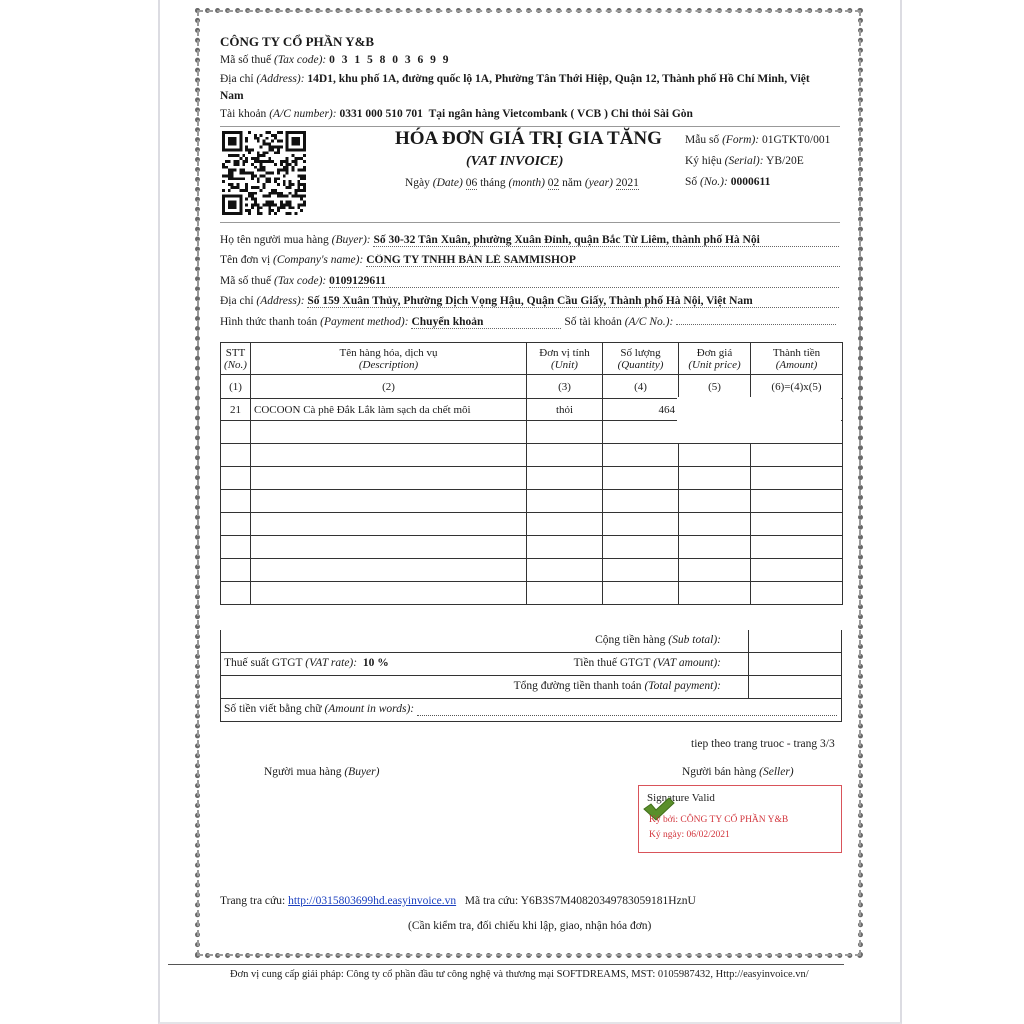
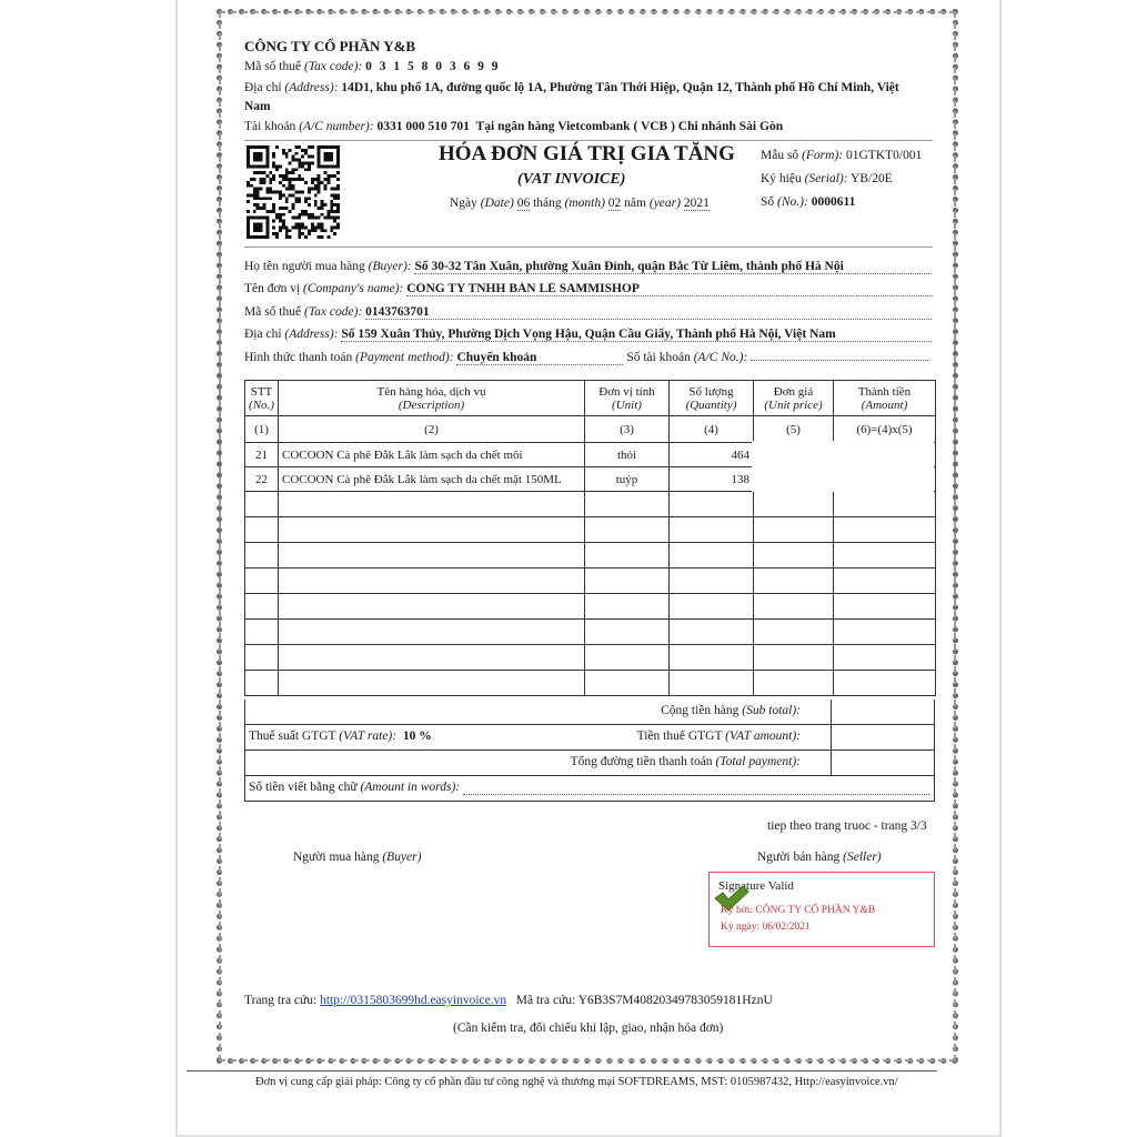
  CÔNG TY CỔ PHẦN Y&B
  Mã số thuế (Tax code): 0 3 1 5 8 0 3 6 9 9
  Địa chỉ (Address): 14D1, khu phố 1A, đường quốc lộ 1A, Phường Tân Thới Hiệp, Quận 12, Thành phố Hồ Chí Minh, Việt
  Nam
- Tài khoản (A/C number): 0331 000 510 701 Tại ngân hàng Vietcombank ( VCB ) Chi thỏi Sài Gòn
+ Tài khoản (A/C number): 0331 000 510 701 Tại ngân hàng Vietcombank ( VCB ) Chi nhánh Sài Gòn
  HÓA ĐƠN GIÁ TRỊ GIA TĂNG
  (VAT INVOICE)
  Ngày (Date) 06 tháng (month) 02 năm (year) 2021
  Mẫu số (Form): 01GTKT0/001
  Ký hiệu (Serial): YB/20E
  Số (No.): 0000611
  Họ tên người mua hàng (Buyer): Số 30-32 Tân Xuân, phường Xuân Đỉnh, quận Bắc Từ Liêm, thành phố Hà Nội
  Tên đơn vị (Company's name): CÔNG TY TNHH BÁN LẺ SAMMISHOP
- Mã số thuế (Tax code): 0109129611
+ Mã số thuế (Tax code): 0143763701
  Địa chỉ (Address): Số 159 Xuân Thủy, Phường Dịch Vọng Hậu, Quận Cầu Giấy, Thành phố Hà Nội, Việt Nam
  Hình thức thanh toán (Payment method): Chuyển khoản Số tài khoản (A/C No.):
  STT(No.)	Tên hàng hóa, dịch vụ(Description)	Đơn vị tính(Unit)	Số lượng(Quantity)	Đơn giá(Unit price)	Thành tiền(Amount)
  (1)	(2)	(3)	(4)	(5)	(6)=(4)x(5)
  21	COCOON Cà phê Đắk Lắk làm sạch da chết môi	thỏi	464
+ 22	COCOON Cà phê Đắk Lắk làm sạch da chết mặt 150ML	tuýp	138
  Cộng tiền hàng (Sub total):
  Thuế suất GTGT (VAT rate): 10 %
  Tiền thuế GTGT (VAT amount):
  Tổng đường tiền thanh toán (Total payment):
  Số tiền viết bằng chữ (Amount in words):
  tiep theo trang truoc - trang 3/3
  Người mua hàng (Buyer)
  Người bán hàng (Seller)
  Signture Valid
  Ký bởi: CÔNG TY CỔ PHẦN Y&B
  Ký ngày: 06/02/2021
  Trang tra cứu: http://0315803699hd.easyinvoice.vn Mã tra cứu: Y6B3S7M40820349783059181HznU
  (Cần kiểm tra, đối chiếu khi lập, giao, nhận hóa đơn)
  Đơn vị cung cấp giải pháp: Công ty cổ phần đầu tư công nghệ và thương mại SOFTDREAMS, MST: 0105987432, Http://easyinvoice.vn/
